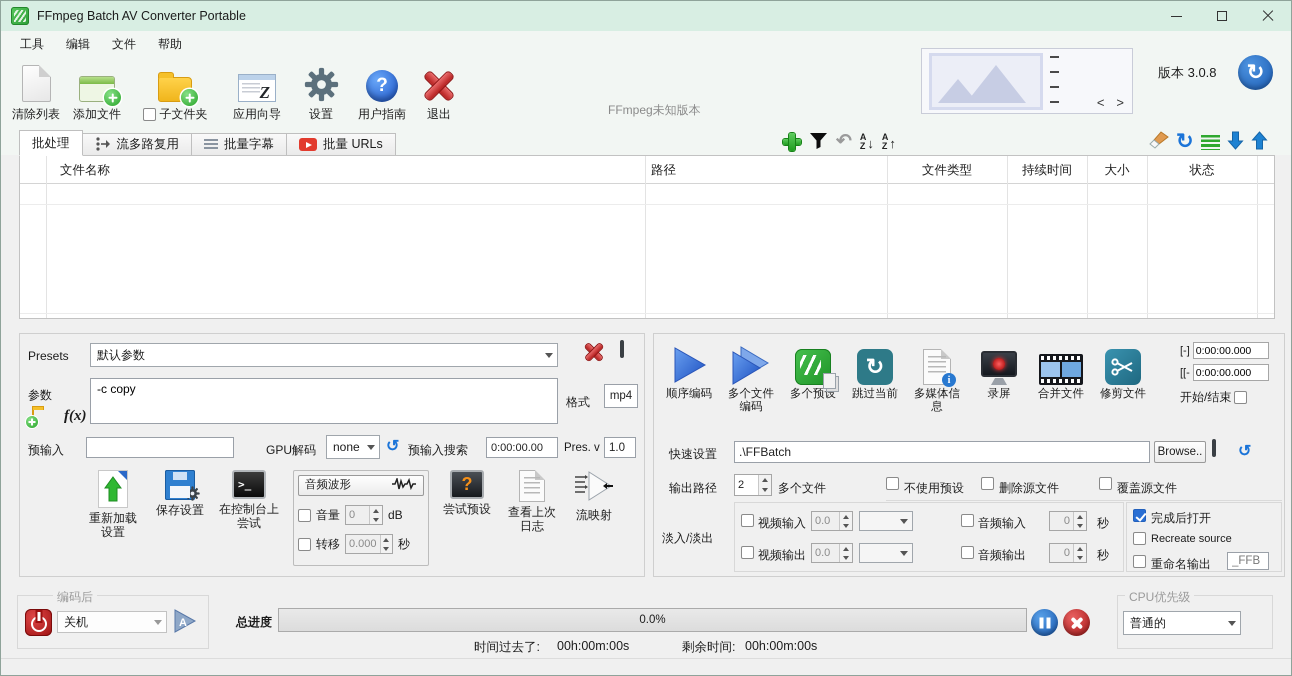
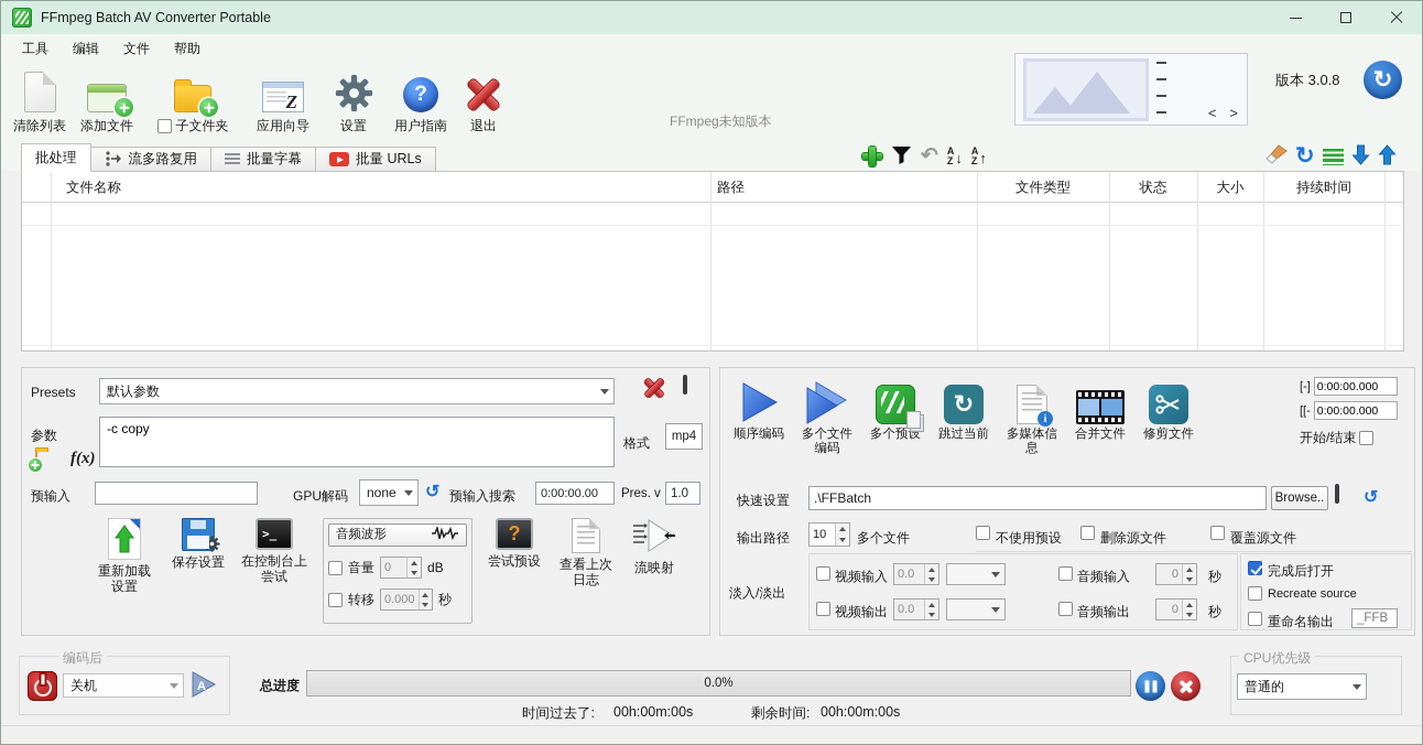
  FFmpeg Batch AV Converter Portable
  工具
  编辑
  文件
  帮助
  清除列表
  添加文件
  子文件夹
  Z
  应用向导
  设置
  ?
  用户指南
  退出
  FFmpeg未知版本
  <
  >
  版本 3.0.8
  ↻
  批处理
  流多路复用
  批量字幕
  批量 URLs
  ↶
  A
  Z
  ↓
  A
  Z
  ↑
  ↻
  文件名称
  路径
  文件类型
- 持续时间
+ 状态
  大小
- 状态
+ 持续时间
  Presets
  默认参数
  参数
  f(x)
  -c copy
  格式
  mp4
  预输入
  GPU解码
  none
  ↺
  预输入搜索
  0:00:00.00
  Pres. v
  1.0
  重新加载设置
  保存设置
  >_
  在控制台上尝试
  音频波形
  音量
  0
  dB
  转移
  0.000
  秒
  ?
  尝试预设
  查看上次日志
  流映射
  顺序编码
  多个文件编码
  多个预设
  ↻
  跳过当前
  i
  多媒体信息
- 录屏
  合并文件
  修剪文件
  [-]
  0:00:00.000
  [[-
  0:00:00.000
  开始/结束
  快速设置
  .\FFBatch
  Browse..
  ↺
  输出路径
- 2
+ 10
  多个文件
  不使用预设
  删除源文件
  覆盖源文件
  淡入/淡出
  视频输入
  0.0
  音频输入
  0
  秒
  视频输出
  0.0
  音频输出
  0
  秒
  完成后打开
  Recreate source
  重命名输出
  _FFB
  编码后
  关机
  A
  总进度
  0.0%
  CPU优先级
  普通的
  时间过去了:
  00h:00m:00s
  剩余时间:
  00h:00m:00s
